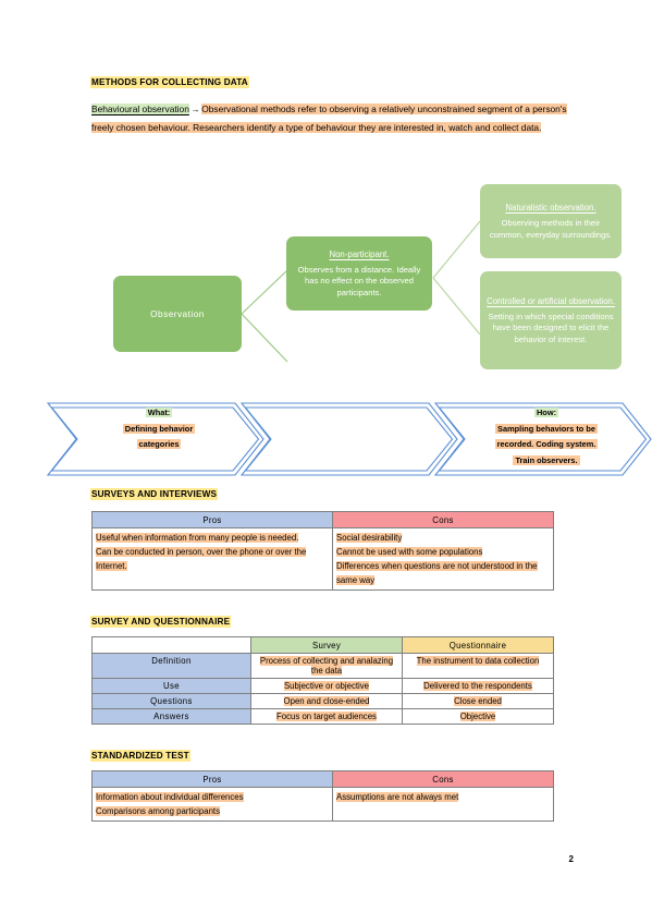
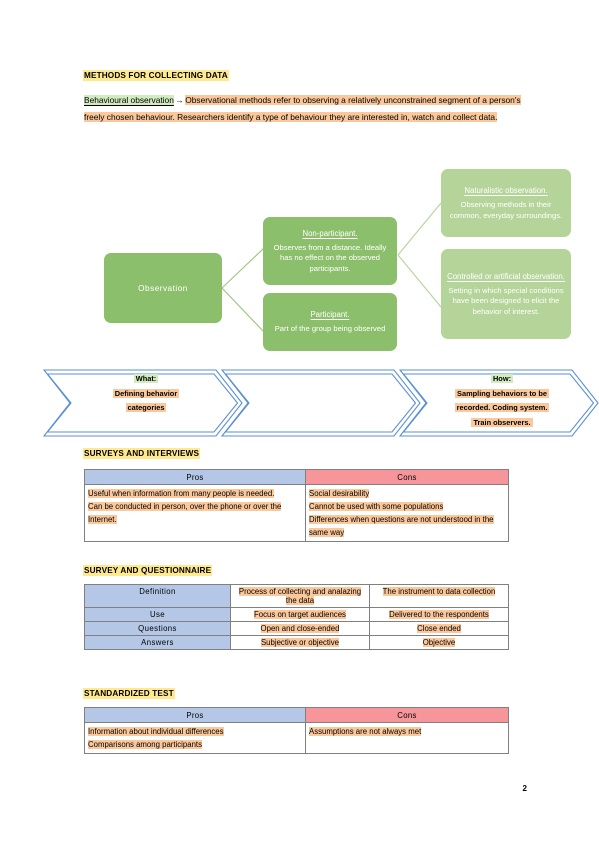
  METHODS FOR COLLECTING DATA
  Behavioural observation → Observational methods refer to observing a relatively unconstrained segment of a person's freely chosen behaviour. Researchers identify a type of behaviour they are interested in, watch and collect data.
  Observation
  Non-participant.
  Observes from a distance. Ideally has no effect on the observed participants.
+ Participant.
+ Part of the group being observed
  Naturalistic observation.
  Observing methods in their common, everyday surroundings.
  Controlled or artificial observation.
  Setting in which special conditions have been designed to elicit the behavior of interest.
  What:
  Defining behavior
  categories
  How:
  Sampling behaviors to be
  recorded. Coding system.
  Train observers.
  SURVEYS AND INTERVIEWS
  Pros	Cons
  Useful when information from many people is needed. Can be conducted in person, over the phone or over the Internet.	Social desirability Cannot be used with some populations Differences when questions are not understood in the same way
  SURVEY AND QUESTIONNAIRE
- 	Survey	Questionnaire
  Definition	Process of collecting and analazing the data	The instrument to data collection
- Use	Subjective or objective	Delivered to the respondents
+ Use	Focus on target audiences	Delivered to the respondents
  Questions	Open and close-ended	Close ended
- Answers	Focus on target audiences	Objective
+ Answers	Subjective or objective	Objective
  STANDARDIZED TEST
  Pros	Cons
  Information about individual differences Comparisons among participants	Assumptions are not always met
  2
